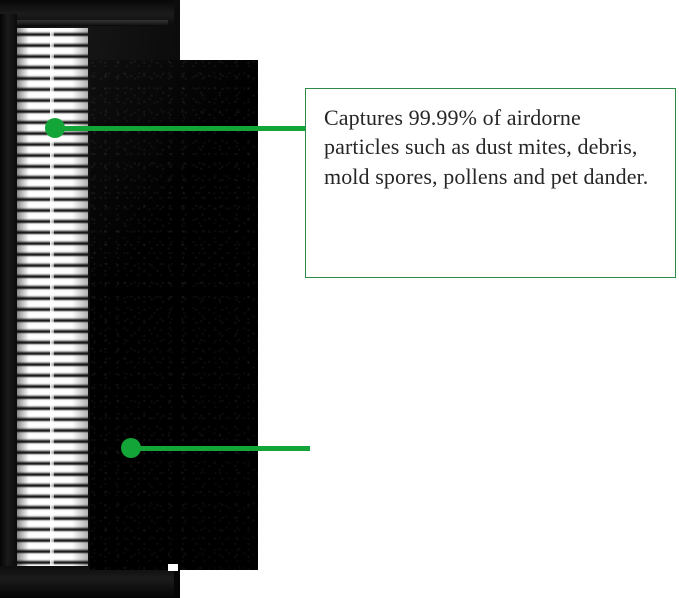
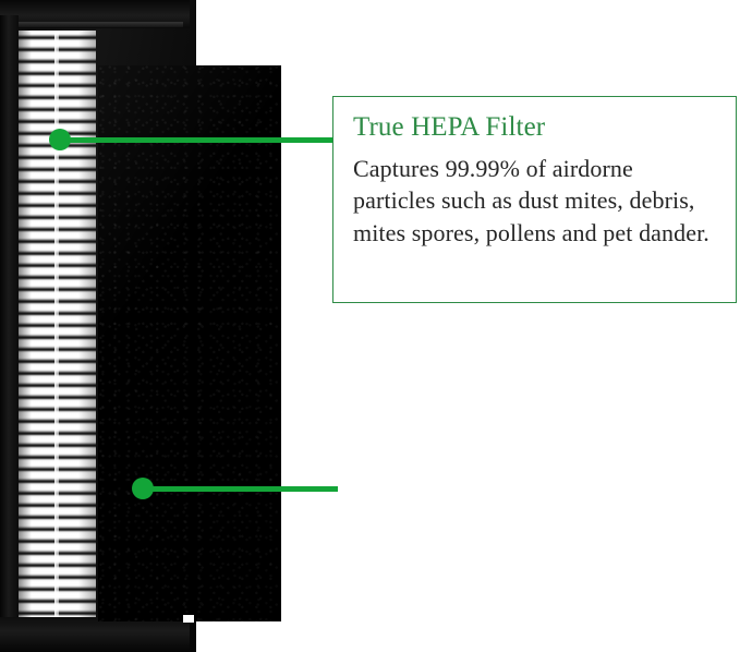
+ True HEPA Filter
- Captures 99.99% of airdorne particles such as dust mites, debris, mold spores, pollens and pet dander.
+ Captures 99.99% of airdorne particles such as dust mites, debris, mites spores, pollens and pet dander.
